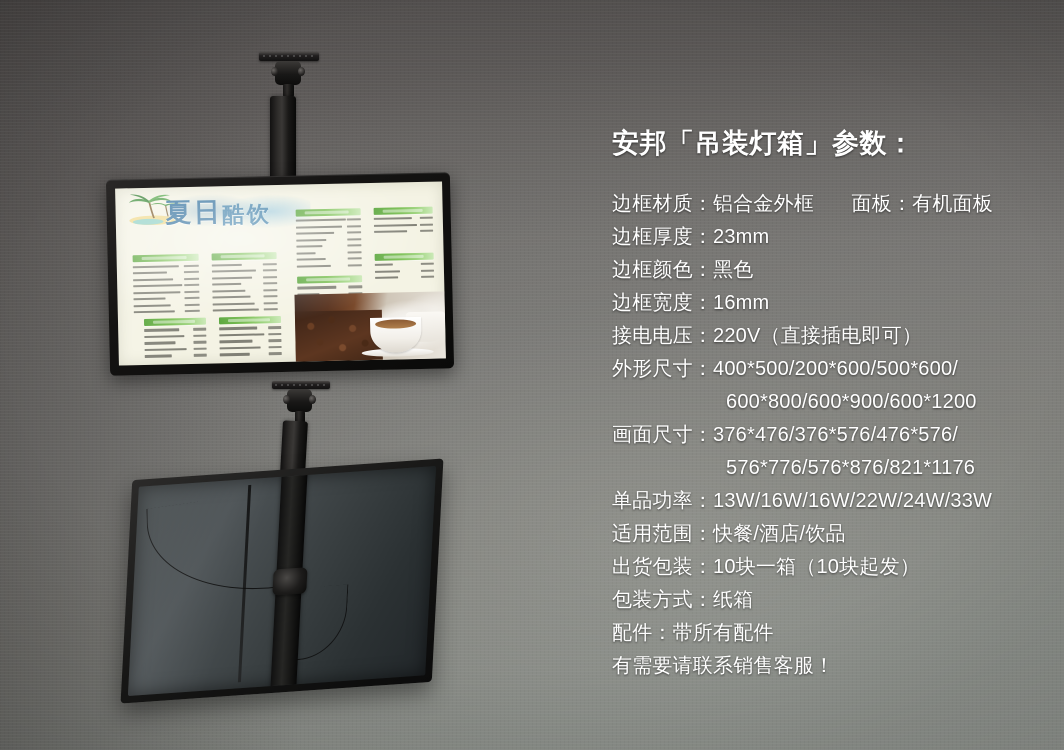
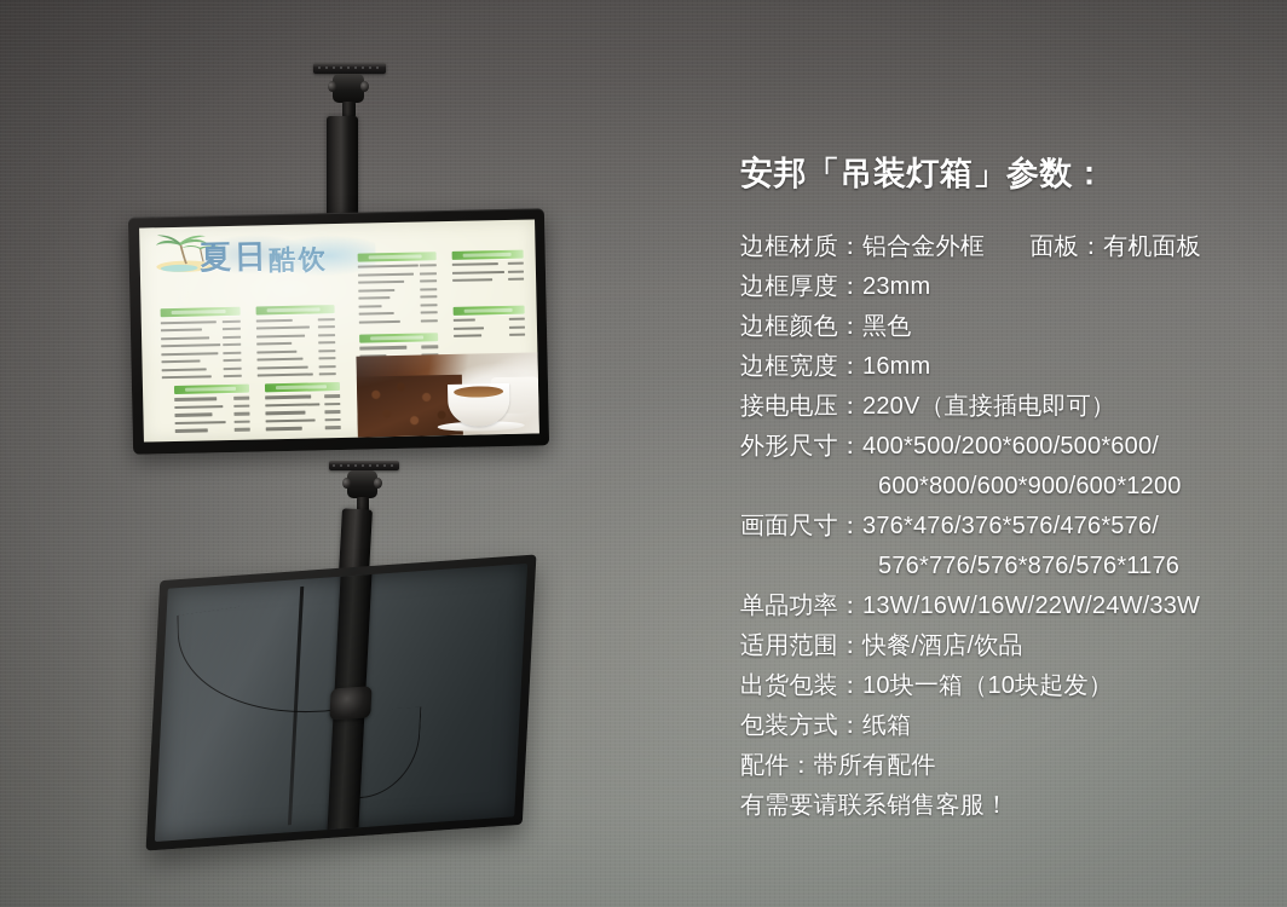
  安邦「吊装灯箱」参数：
  边框材质：铝合金外框 面板：有机面板
  边框厚度：23mm
  边框颜色：黑色
  边框宽度：16mm
  接电电压：220V（直接插电即可）
  外形尺寸：400*500/200*600/500*600/
  600*800/600*900/600*1200
  画面尺寸：376*476/376*576/476*576/
- 576*776/576*876/821*1176
+ 576*776/576*876/576*1176
  单品功率：13W/16W/16W/22W/24W/33W
  适用范围：快餐/酒店/饮品
  出货包装：10块一箱（10块起发）
  包装方式：纸箱
  配件：带所有配件
  有需要请联系销售客服！
